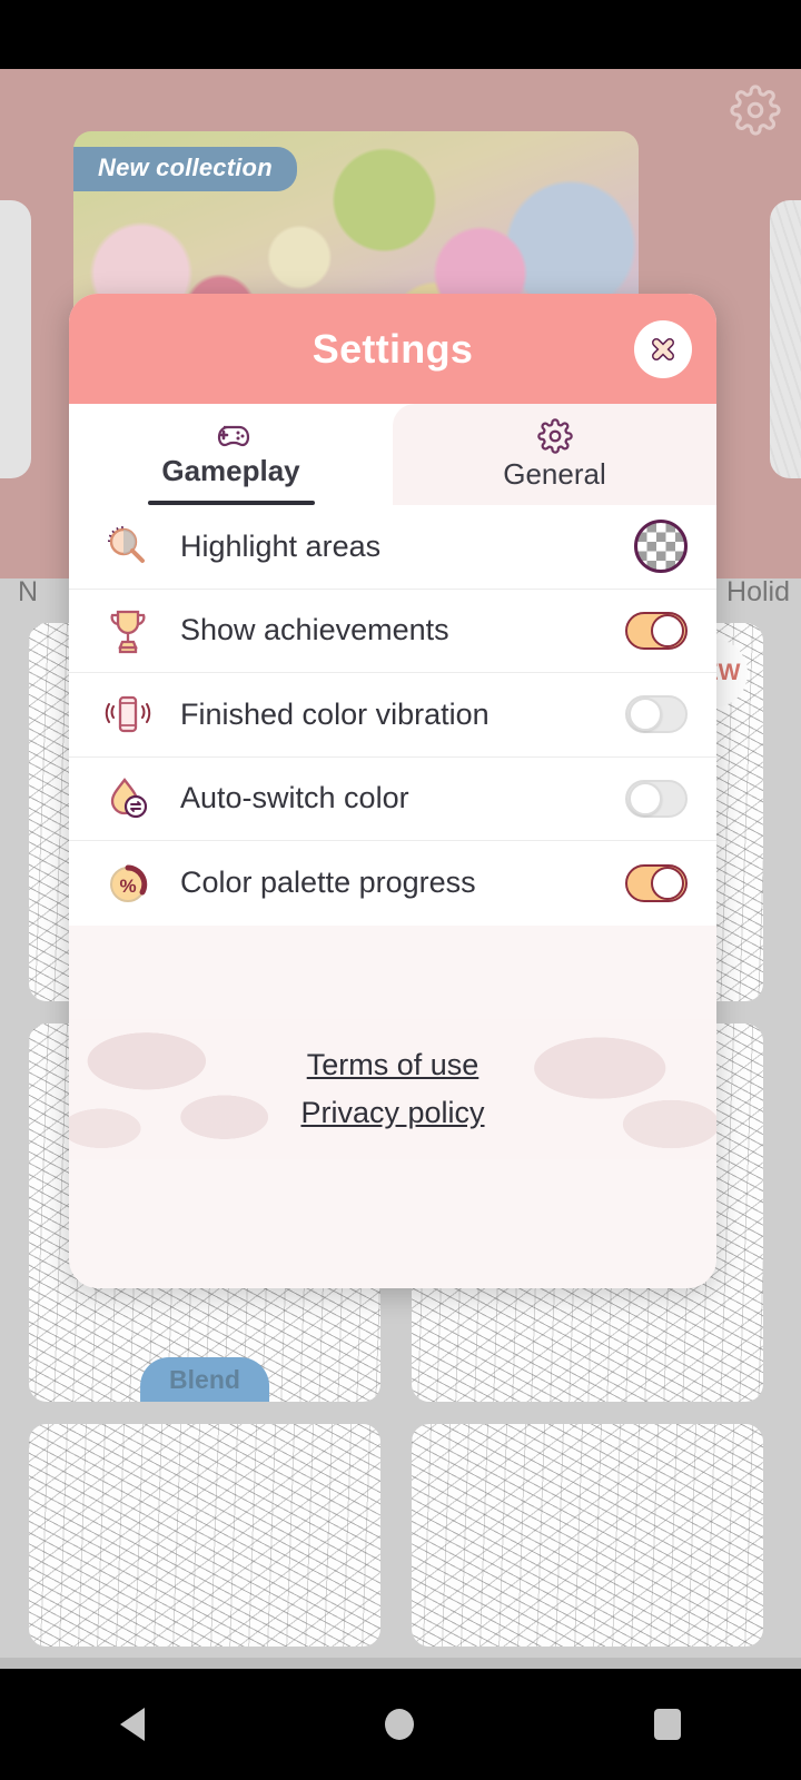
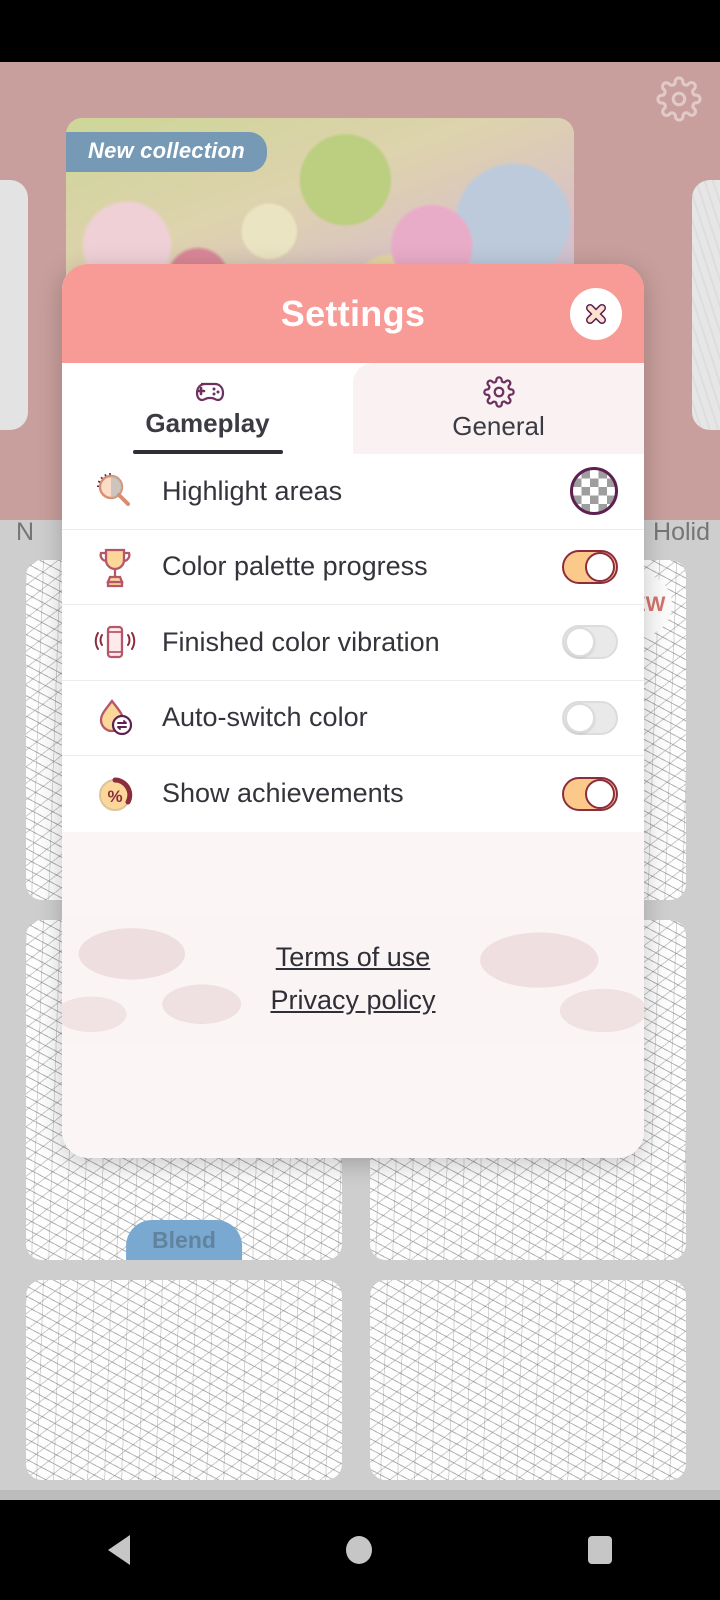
  New collection
  N
  Holid
  Blend
  Settings
  Gameplay
  General
  Highlight areas
- Show achievements
+ Color palette progress
  Finished color vibration
  Auto-switch color
  %
- Color palette progress
+ Show achievements
  Terms of use
  Privacy policy
